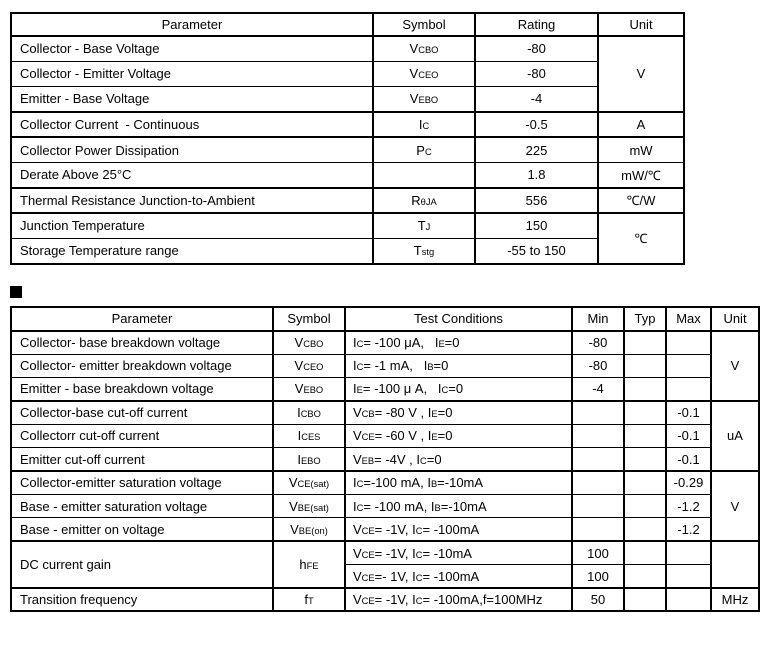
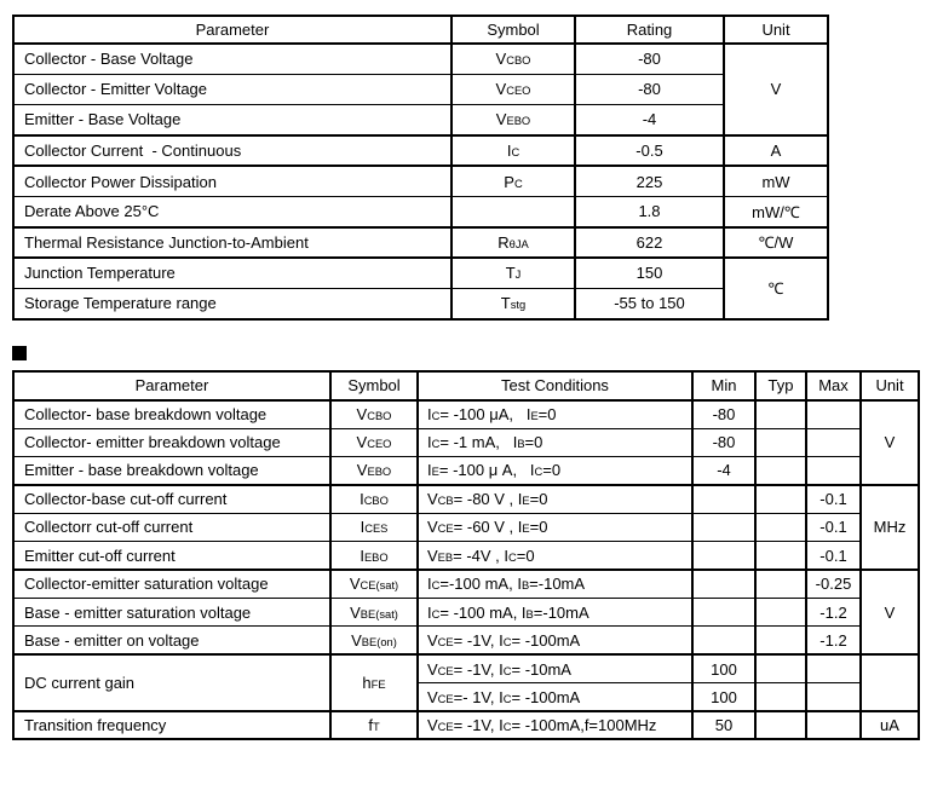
  Parameter	Symbol	Rating	Unit
  Collector - Base Voltage	VCBO	-80	V
  Collector - Emitter Voltage	VCEO	-80
  Emitter - Base Voltage	VEBO	-4
  Collector Current - Continuous	IC	-0.5	A
  Collector Power Dissipation	PC	225	mW
  Derate Above 25°C		1.8	mW/℃
- Thermal Resistance Junction-to-Ambient	RθJA	556	℃/W
+ Thermal Resistance Junction-to-Ambient	RθJA	622	℃/W
  Junction Temperature	TJ	150	℃
  Storage Temperature range	Tstg	-55 to 150
  Parameter	Symbol	Test Conditions	Min	Typ	Max	Unit
  Collector- base breakdown voltage	VCBO	IC= -100 μA, IE=0	-80			V
  Collector- emitter breakdown voltage	VCEO	IC= -1 mA, IB=0	-80
  Emitter - base breakdown voltage	VEBO	IE= -100 μ A, IC=0	-4
- Collector-base cut-off current	ICBO	VCB= -80 V , IE=0			-0.1	uA
+ Collector-base cut-off current	ICBO	VCB= -80 V , IE=0			-0.1	MHz
  Collectorr cut-off current	ICES	VCE= -60 V , IE=0			-0.1
  Emitter cut-off current	IEBO	VEB= -4V , IC=0			-0.1
- Collector-emitter saturation voltage	VCE(sat)	IC=-100 mA, IB=-10mA			-0.29	V
+ Collector-emitter saturation voltage	VCE(sat)	IC=-100 mA, IB=-10mA			-0.25	V
  Base - emitter saturation voltage	VBE(sat)	IC= -100 mA, IB=-10mA			-1.2
  Base - emitter on voltage	VBE(on)	VCE= -1V, IC= -100mA			-1.2
  DC current gain	hFE	VCE= -1V, IC= -10mA	100
  VCE=- 1V, IC= -100mA	100
- Transition frequency	fT	VCE= -1V, IC= -100mA,f=100MHz	50			MHz
+ Transition frequency	fT	VCE= -1V, IC= -100mA,f=100MHz	50			uA
